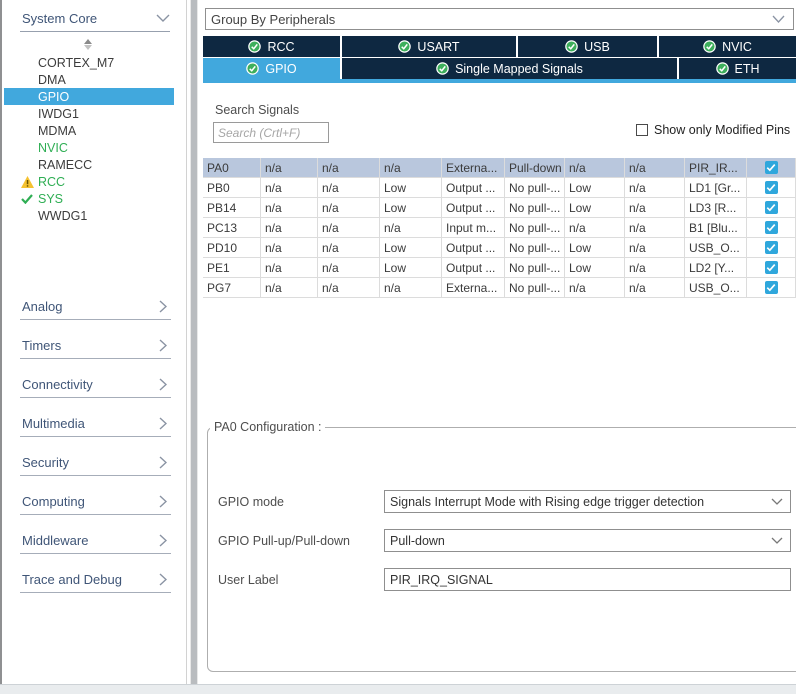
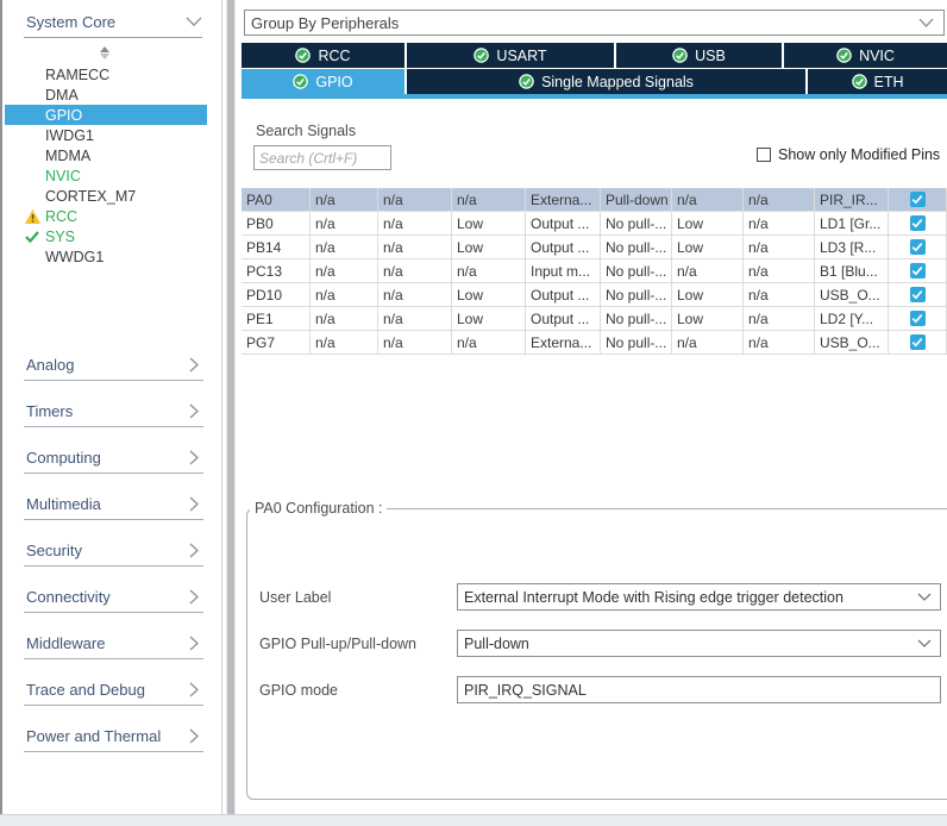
  System Core
- CORTEX_M7
+ RAMECC
  DMA
  GPIO
  IWDG1
  MDMA
  NVIC
- RAMECC
+ CORTEX_M7
  RCC
  SYS
  WWDG1
  Analog
  Timers
- Connectivity
+ Computing
  Multimedia
  Security
- Computing
+ Connectivity
  Middleware
  Trace and Debug
+ Power and Thermal
  Group By Peripherals
  RCC
  USART
  USB
  NVIC
  GPIO
  Single Mapped Signals
  ETH
  Search Signals
  Search (Crtl+F)
  Show only Modified Pins
  PA0
  n/a
  n/a
  n/a
  Externa...
  Pull-down
  n/a
  n/a
  PIR_IR...
  PB0
  n/a
  n/a
  Low
  Output ...
  No pull-...
  Low
  n/a
  LD1 [Gr...
  PB14
  n/a
  n/a
  Low
  Output ...
  No pull-...
  Low
  n/a
  LD3 [R...
  PC13
  n/a
  n/a
  n/a
  Input m...
  No pull-...
  n/a
  n/a
  B1 [Blu...
  PD10
  n/a
  n/a
  Low
  Output ...
  No pull-...
  Low
  n/a
  USB_O...
  PE1
  n/a
  n/a
  Low
  Output ...
  No pull-...
  Low
  n/a
  LD2 [Y...
  PG7
  n/a
  n/a
  n/a
  Externa...
  No pull-...
  n/a
  n/a
  USB_O...
  PA0 Configuration :
- GPIO mode
+ User Label
- Signals Interrupt Mode with Rising edge trigger detection
+ External Interrupt Mode with Rising edge trigger detection
  GPIO Pull-up/Pull-down
  Pull-down
- User Label
+ GPIO mode
  PIR_IRQ_SIGNAL
